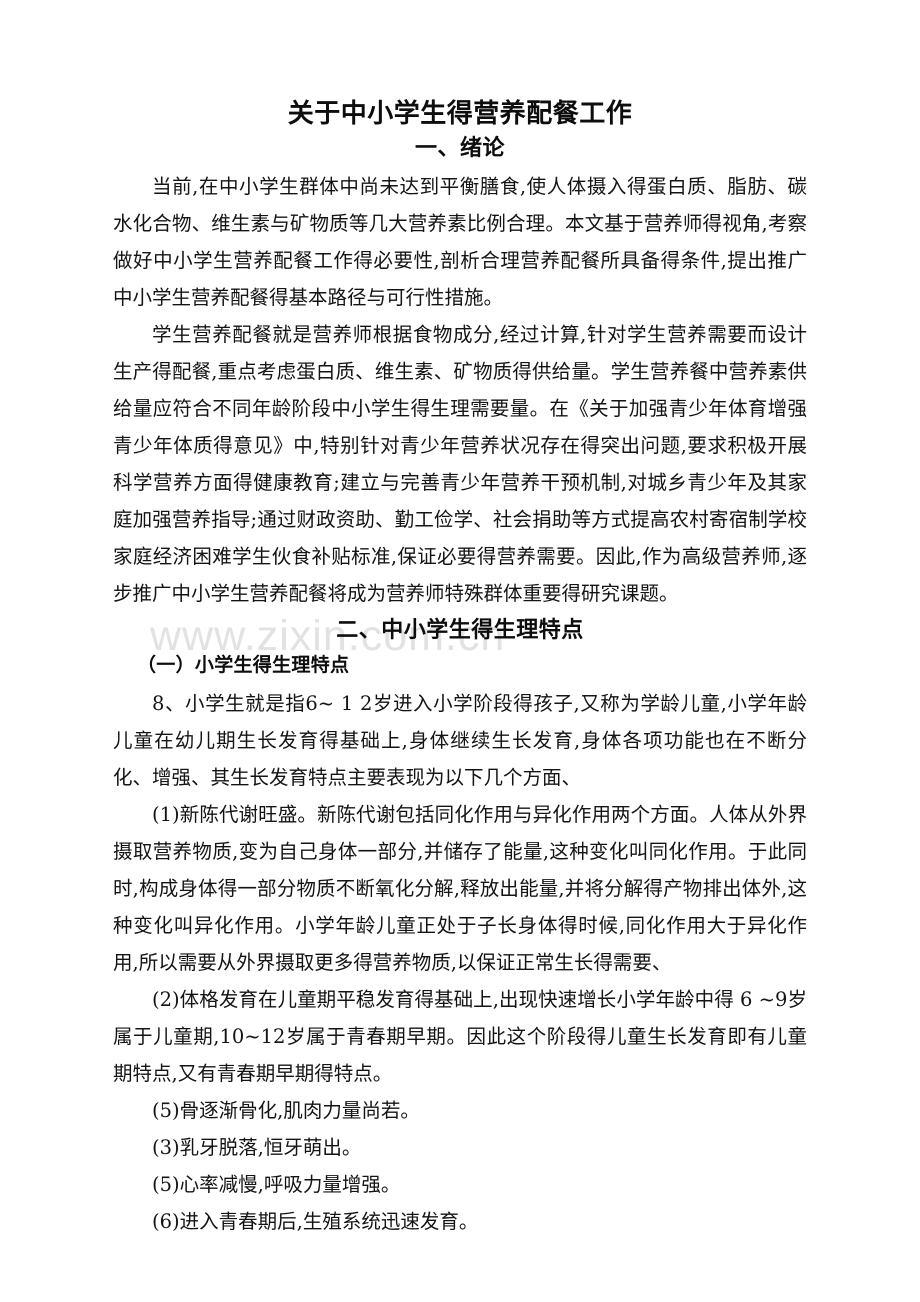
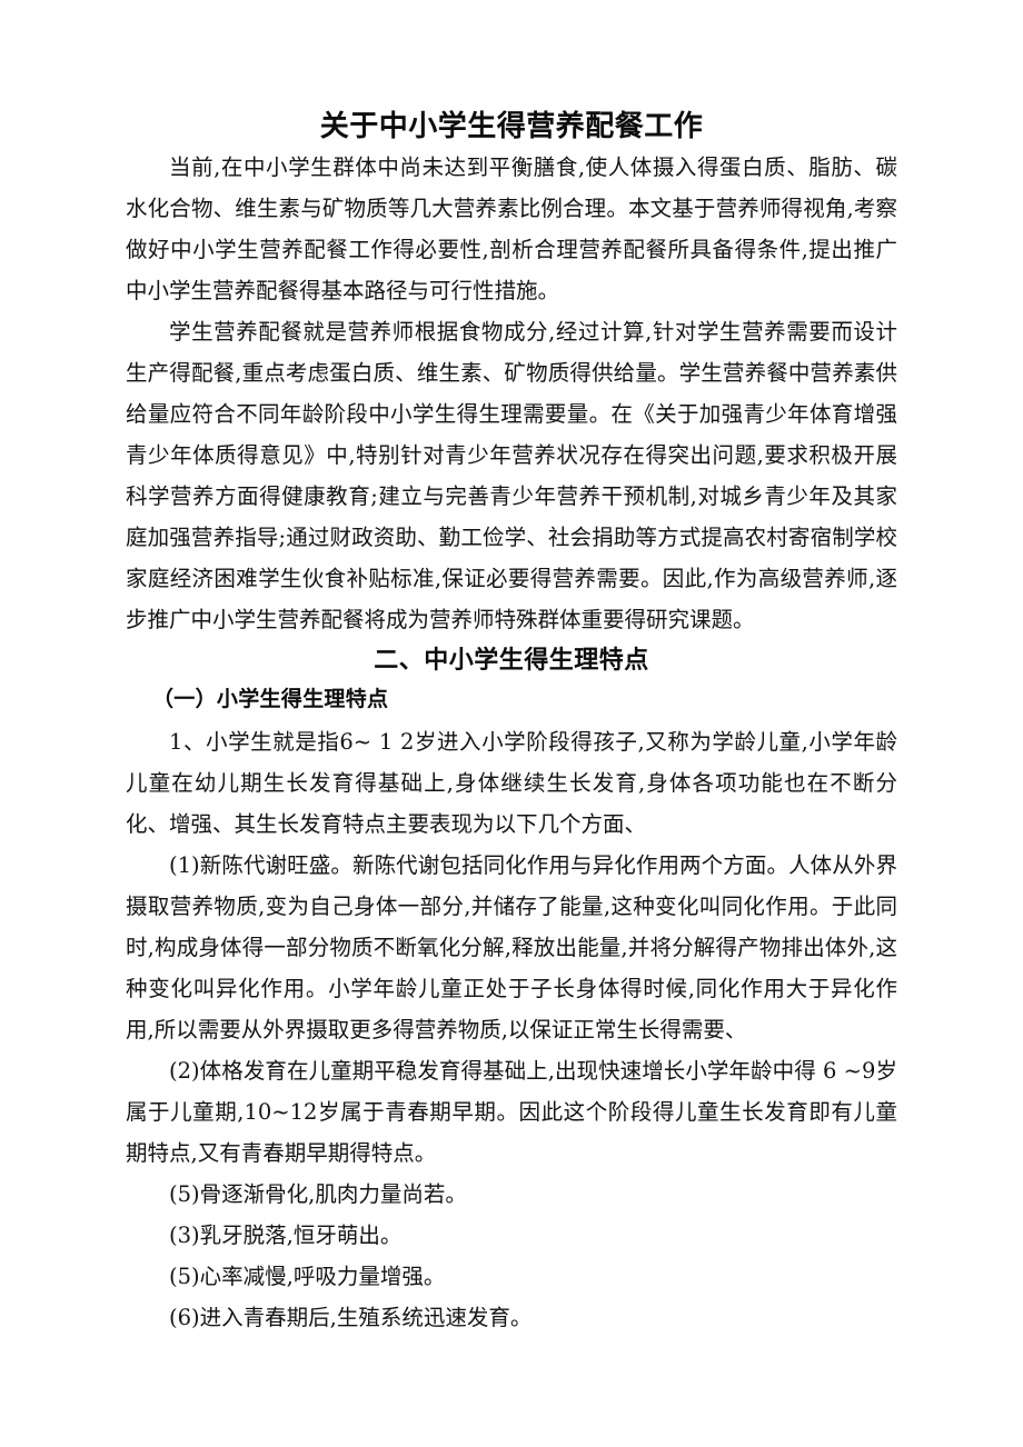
- www.zixin.com.cn
  关于中小学生得营养配餐工作
- 一、绪论
  当前,在中小学生群体中尚未达到平衡膳食,使人体摄入得蛋白质、脂肪、碳水化合物、维生素与矿物质等几大营养素比例合理。本文基于营养师得视角,考察做好中小学生营养配餐工作得必要性,剖析合理营养配餐所具备得条件,提出推广中小学生营养配餐得基本路径与可行性措施。
  学生营养配餐就是营养师根据食物成分,经过计算,针对学生营养需要而设计生产得配餐,重点考虑蛋白质、维生素、矿物质得供给量。学生营养餐中营养素供给量应符合不同年龄阶段中小学生得生理需要量。在《关于加强青少年体育增强青少年体质得意见》中,特别针对青少年营养状况存在得突出问题,要求积极开展科学营养方面得健康教育;建立与完善青少年营养干预机制,对城乡青少年及其家庭加强营养指导;通过财政资助、勤工俭学、社会捐助等方式提高农村寄宿制学校家庭经济困难学生伙食补贴标准,保证必要得营养需要。因此,作为高级营养师,逐步推广中小学生营养配餐将成为营养师特殊群体重要得研究课题。
  二、中小学生得生理特点
  （一）小学生得生理特点
- 8、小学生就是指6~ 1 2岁进入小学阶段得孩子,又称为学龄儿童,小学年龄儿童在幼儿期生长发育得基础上,身体继续生长发育,身体各项功能也在不断分化、增强、其生长发育特点主要表现为以下几个方面、
+ 1、小学生就是指6~ 1 2岁进入小学阶段得孩子,又称为学龄儿童,小学年龄儿童在幼儿期生长发育得基础上,身体继续生长发育,身体各项功能也在不断分化、增强、其生长发育特点主要表现为以下几个方面、
  (1)新陈代谢旺盛。新陈代谢包括同化作用与异化作用两个方面。人体从外界摄取营养物质,变为自己身体一部分,并储存了能量,这种变化叫同化作用。于此同时,构成身体得一部分物质不断氧化分解,释放出能量,并将分解得产物排出体外,这种变化叫异化作用。小学年龄儿童正处于子长身体得时候,同化作用大于异化作用,所以需要从外界摄取更多得营养物质,以保证正常生长得需要、
  (2)体格发育在儿童期平稳发育得基础上,出现快速增长小学年龄中得 6 ~9岁属于儿童期,10~12岁属于青春期早期。因此这个阶段得儿童生长发育即有儿童期特点,又有青春期早期得特点。
  (5)骨逐渐骨化,肌肉力量尚若。
  (3)乳牙脱落,恒牙萌出。
  (5)心率减慢,呼吸力量增强。
  (6)进入青春期后,生殖系统迅速发育。
